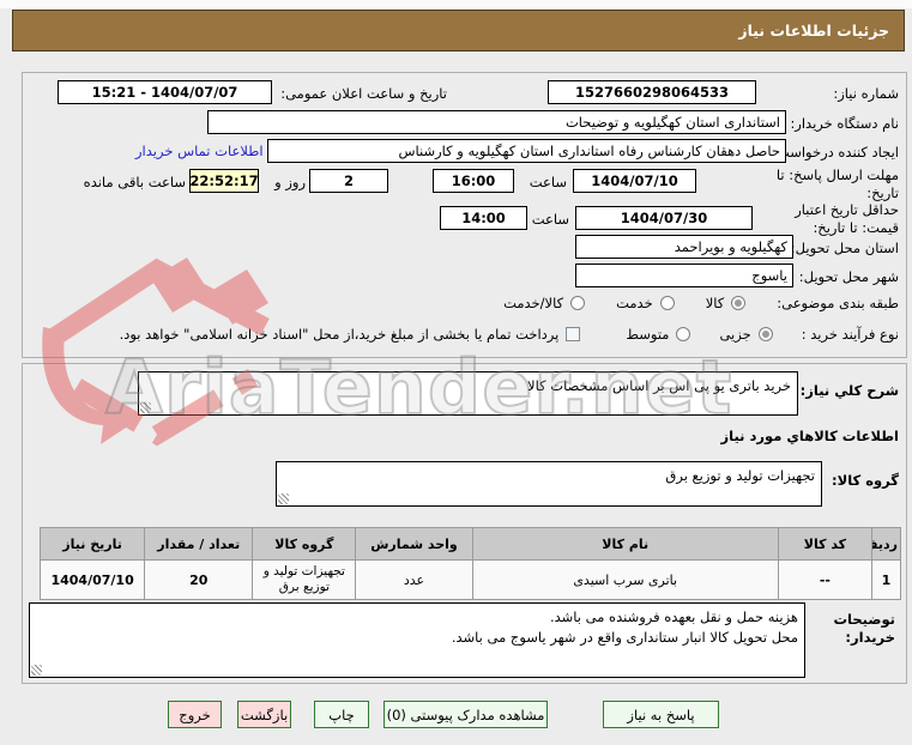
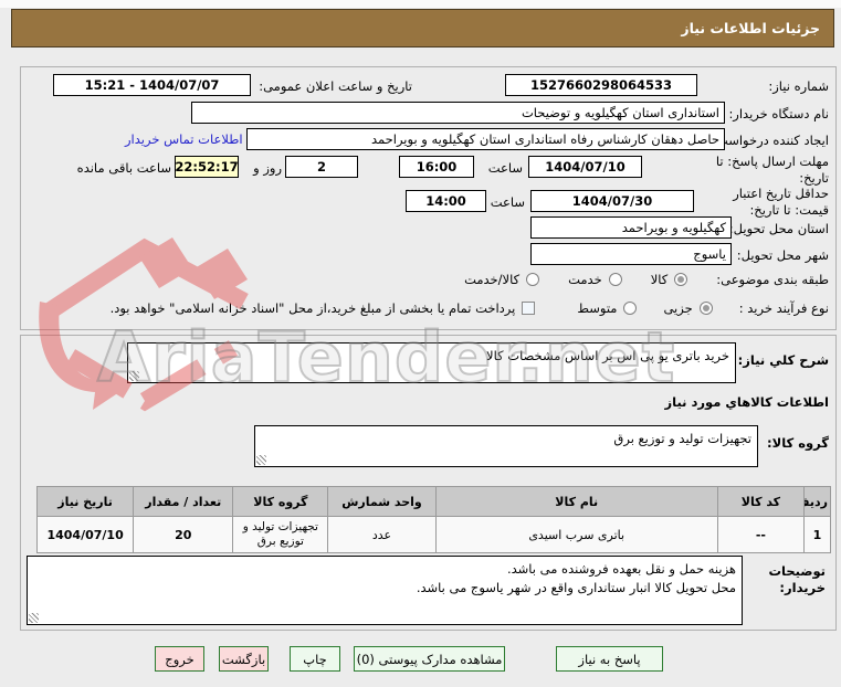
  جزئیات اطلاعات نیاز
  شماره نیاز:
  1527660298064533
  تاریخ و ساعت اعلان عمومی:
  1404/07/07 - 15:21
  نام دستگاه خریدار:
  استانداری استان کهگیلویه و توضیحات
  ایجاد کننده درخواس
- حاصل دهقان کارشناس رفاه استانداری استان کهگیلویه و کارشناس
+ حاصل دهقان کارشناس رفاه استانداری استان کهگیلویه و بویراحمد
  اطلاعات تماس خریدار
  مهلت ارسال پاسخ: تا تاریخ:
  1404/07/10
  ساعت
  16:00
  2
  روز و
  22:52:17
  ساعت باقی مانده
  حداقل تاریخ اعتبار قیمت: تا تاریخ:
  1404/07/30
  ساعت
  14:00
  استان محل تحویل
  کهگیلویه و بویراحمد
  شهر محل تحویل:
  یاسوج
  طبقه بندی موضوعی:
  کالا
  خدمت
  کالا/خدمت
  نوع فرآیند خرید :
  جزیی
  متوسط
  پرداخت تمام یا بخشی از مبلغ خرید،از محل "اسناد خزانه اسلامی" خواهد بود.
  شرح کلي نیاز:
  خرید باتری یو پی اس بر اساس مشخصات کالا
  اطلاعات کالاهاي مورد نیاز
  گروه کالا:
  تجهیزات تولید و توزیع برق
  ردی	کد کالا	نام کالا	واحد شمارش	گروه کالا	تعداد / مقدار	تاریخ نیاز
  1	--	باتری سرب اسیدی	عدد	تجهیزات تولید و توزیع برق	20	1404/07/10
  توضیحات خریدار:
  هزینه حمل و نقل بعهده فروشنده می باشد.
  محل تحویل کالا انبار ستانداری واقع در شهر یاسوج می باشد.
  پاسخ به نیاز
  مشاهده مدارک پیوستی (0)
  چاپ
  بازگشت
  خروج
  AriaTender.net
